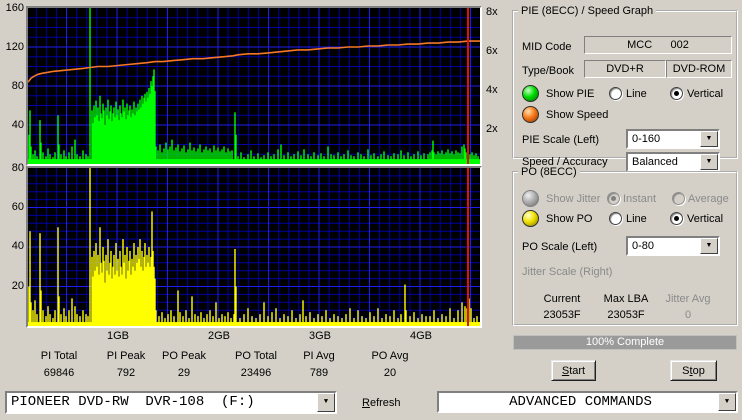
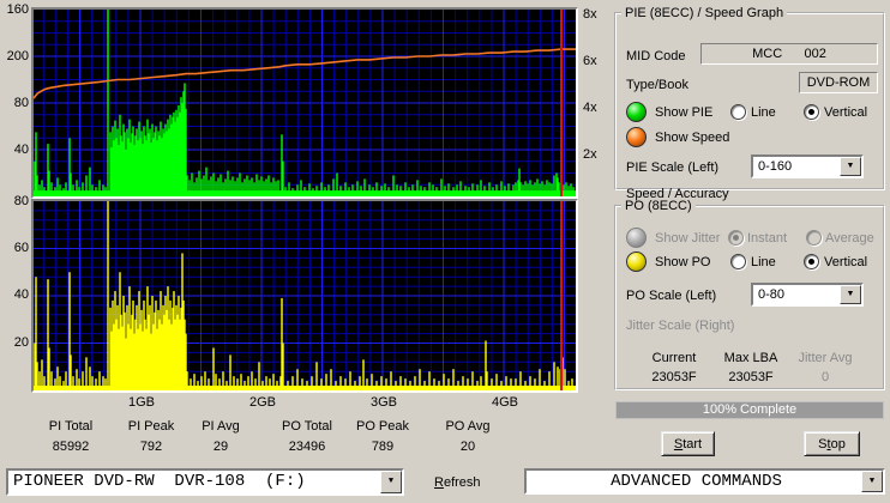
  160
- 120
+ 200
  80
  40
  80
  60
  40
  20
  8x
  6x
  4x
  2x
  1GB
  2GB
  3GB
  4GB
  PI Total
- 69846
+ 85992
  PI Peak
  792
- PO Peak
+ PI Avg
  29
  PO Total
  23496
- PI Avg
+ PO Peak
  789
  PO Avg
  20
  PIE (8ECC) / Speed Graph
  MID Code
  MCC 002
  Type/Book
- DVD+R
  DVD-ROM
  Show PIE
  Line
  Vertical
  Show Speed
  PIE Scale (Left)
  0-160
  Speed / Accuracy
- Balanced
  PO (8ECC)
  Show Jitter
  Instant
  Average
  Show PO
  Line
  Vertical
  PO Scale (Left)
  0-80
  Jitter Scale (Right)
  Current
  23053F
  Max LBA
  23053F
  Jitter Avg
  0
  100% Complete
  Start
  Stop
  PIONEER DVD-RW DVR-108 (F:)
  ▼
  Refresh
  ADVANCED COMMANDS
  ▼
